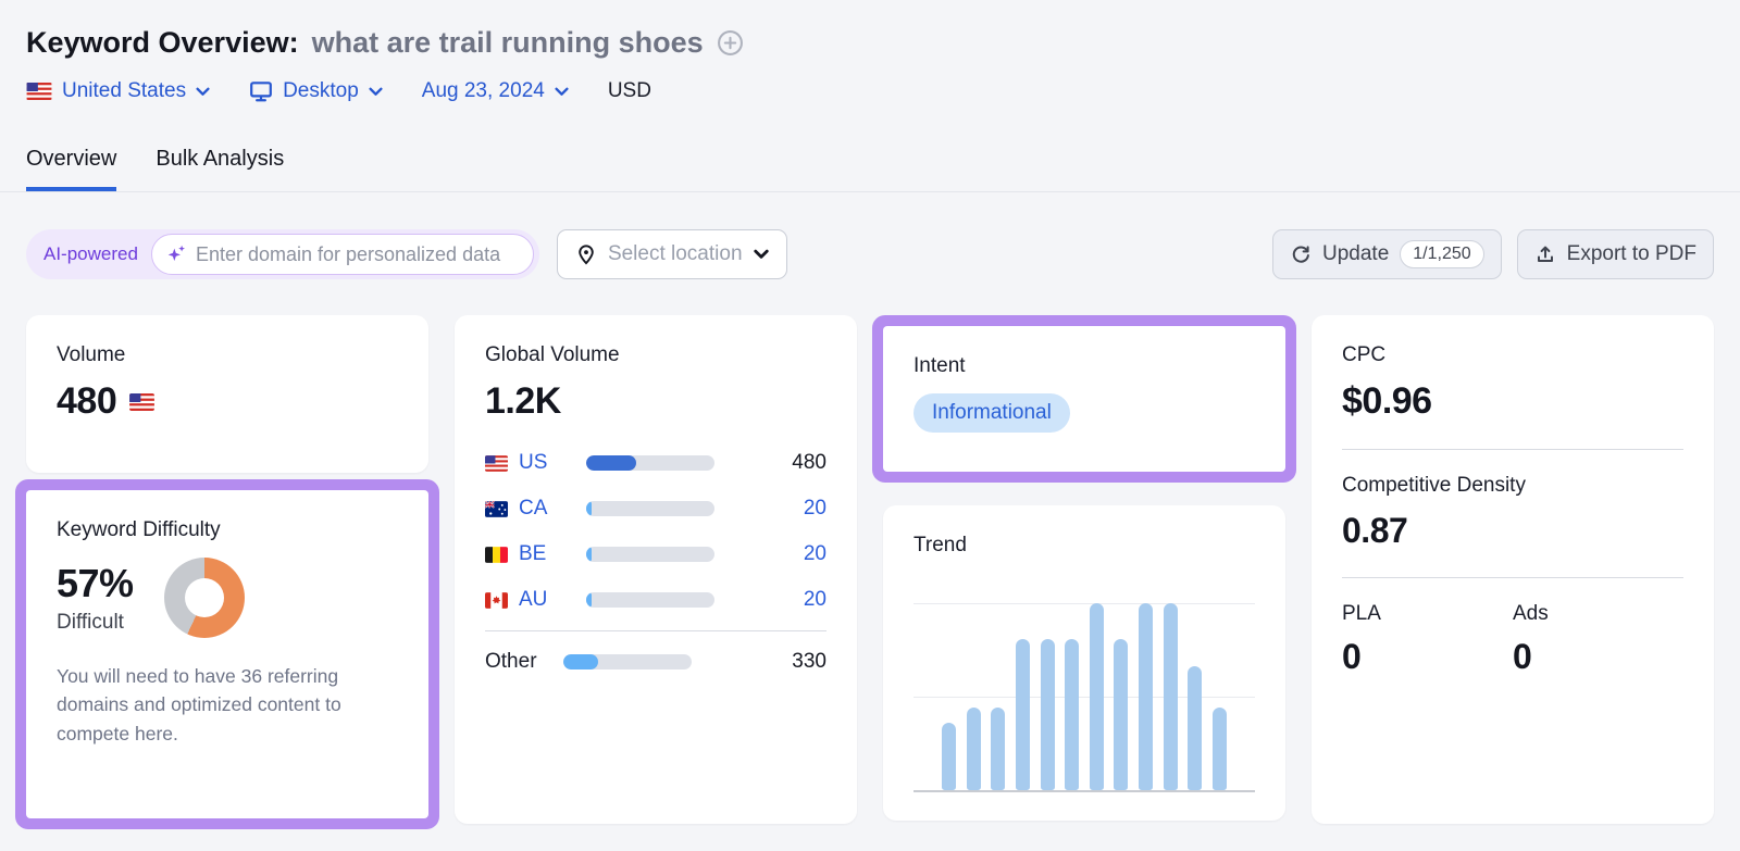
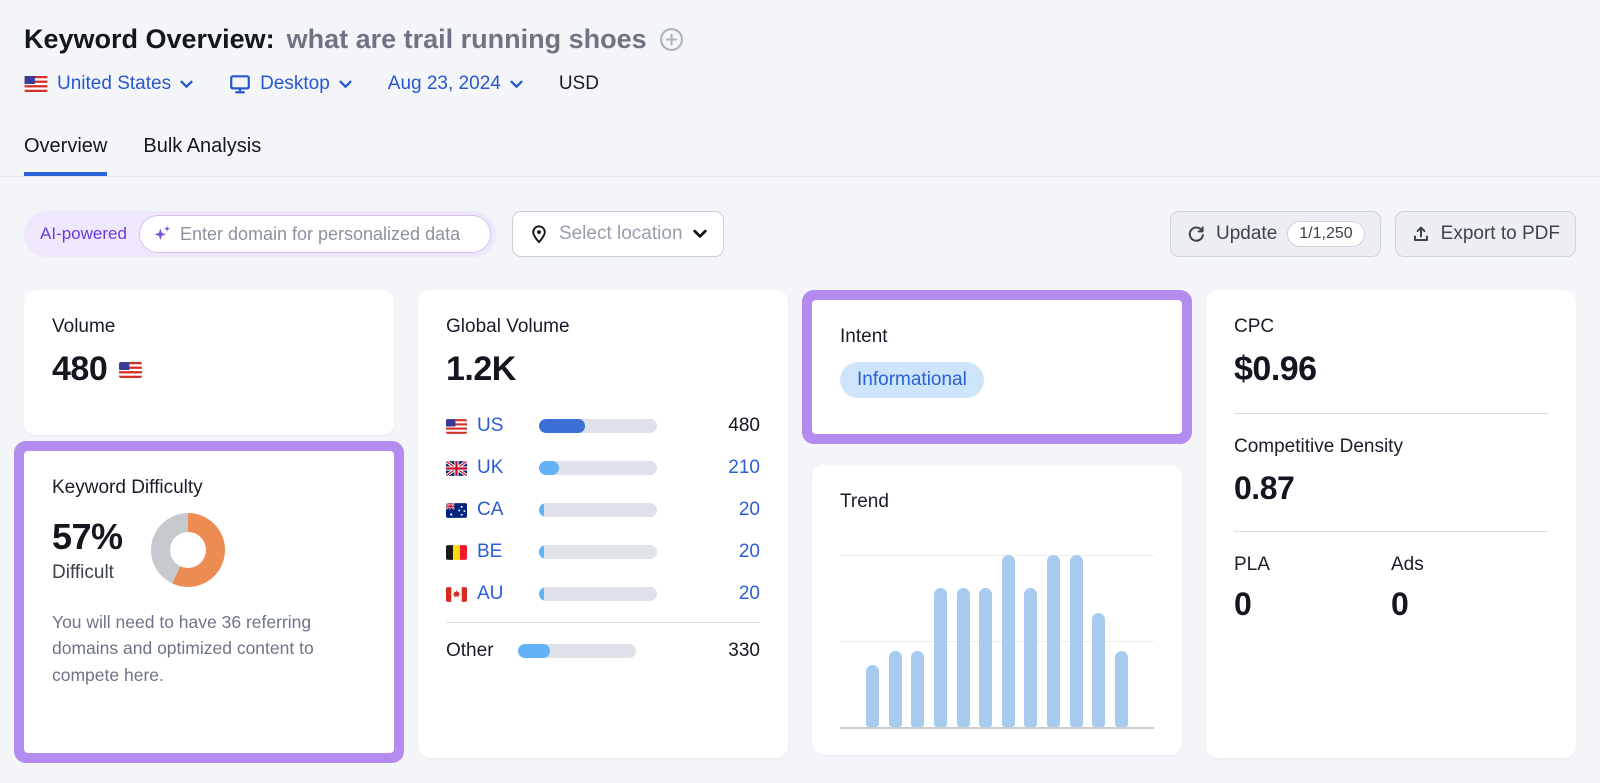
  Keyword Overview:
  what are trail running shoes
  United States
  Desktop
  Aug 23, 2024
  USD
  Overview
  Bulk Analysis
  AI-powered
  Enter domain for personalized data
  Select location
  Update
  1/1,250
  Export to PDF
  Volume
  480
  Keyword Difficulty
  57%
  Difficult
  You will need to have 36 referring domains and optimized content to compete here.
  Global Volume
  1.2K
  US
  480
+ UK
+ 210
  CA
  20
  BE
  20
  AU
  20
  Other
  330
  Intent
  Informational
  Trend
  CPC
  $0.96
  Competitive Density
  0.87
  PLA
  0
  Ads
  0
